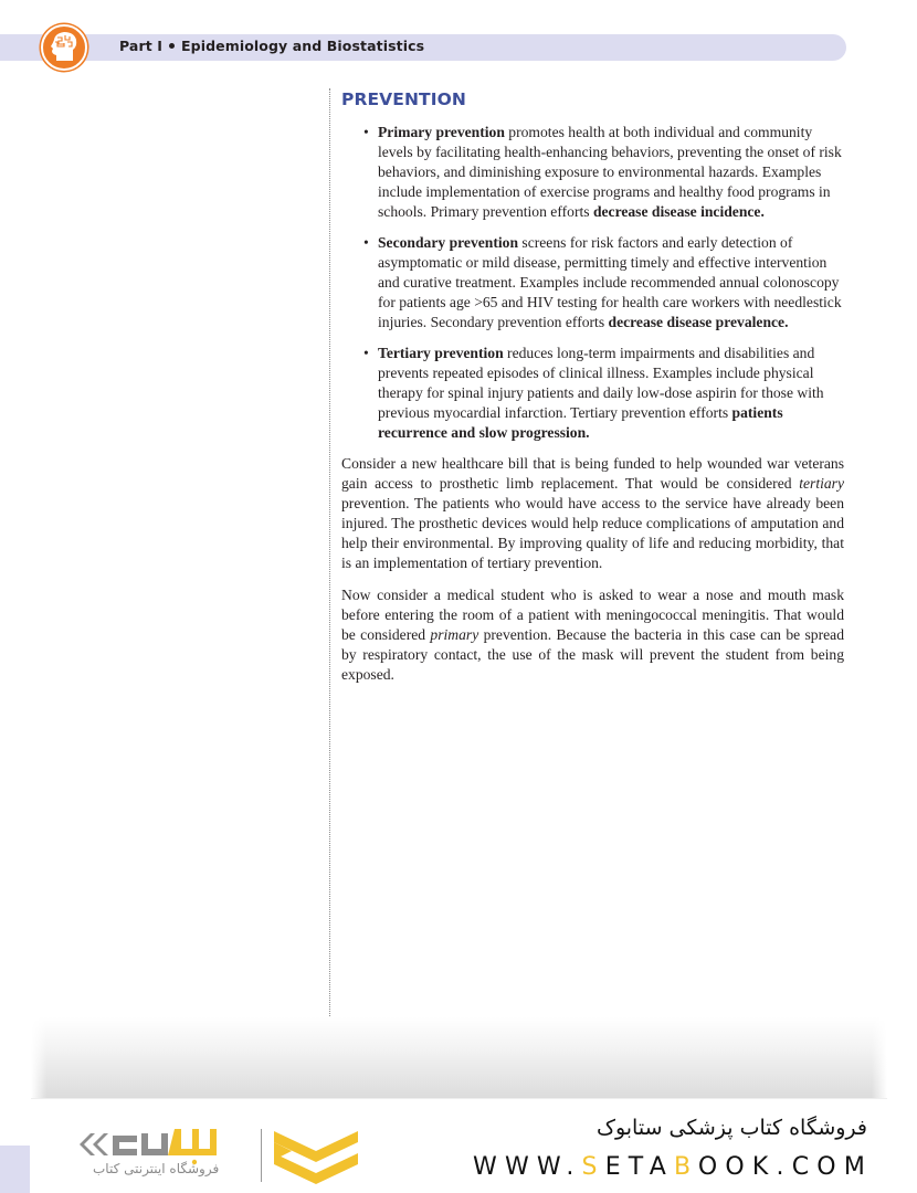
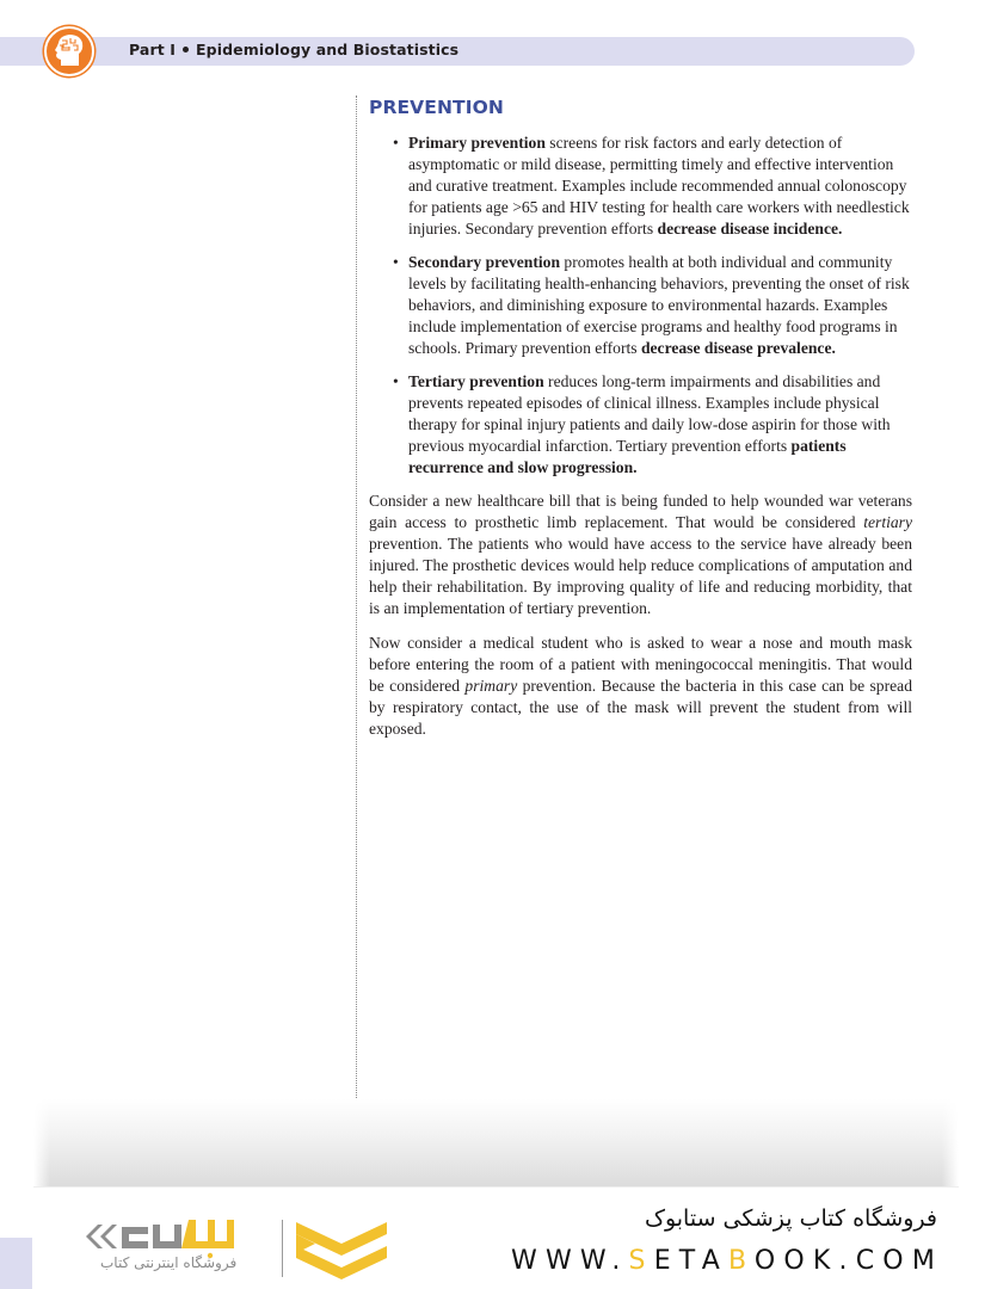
  Part I Epidemiology and Biostatistics
  PREVENTION
  •
- Primary prevention promotes health at both individual and commu­nity levels by facilitating health-enhancing behaviors, preventing the onset of risk behaviors, and diminishing exposure to environmental hazards. Examples include implementation of exercise programs and healthy food programs in schools. Primary prevention efforts decrease disease incidence.
+ Primary prevention screens for risk factors and early detection of asymptomatic or mild disease, permitting timely and effective intervention and curative treatment. Examples include recommended annual colonoscopy for patients age >65 and HIV testing for health care workers with needlestick injuries. Secondary prevention efforts decrease disease incidence.
  •
- Secondary prevention screens for risk factors and early detection of asymptomatic or mild disease, permitting timely and effective intervention and curative treatment. Examples include recommended annual colonoscopy for patients age >65 and HIV testing for health care workers with needlestick injuries. Secondary prevention efforts decrease disease prevalence.
+ Secondary prevention promotes health at both individual and commu­nity levels by facilitating health-enhancing behaviors, preventing the onset of risk behaviors, and diminishing exposure to environmental hazards. Examples include implementation of exercise programs and healthy food programs in schools. Primary prevention efforts decrease disease prevalence.
  •
  Tertiary prevention reduces long-term impairments and disabilities and prevents repeated episodes of clinical illness. Examples include physical therapy for spinal injury patients and daily low-dose aspirin for those with previous myocardial infarction. Tertiary prevention efforts patients recurrence and slow progression.
- Consider a new healthcare bill that is being funded to help wounded war veter­ans gain access to prosthetic limb replacement. That would be considered ter­tiary prevention. The patients who would have access to the service have already been injured. The prosthetic devices would help reduce complications of ampu­tation and help their environmental. By improving quality of life and reducing morbidity, that is an implementation of tertiary prevention.
+ Consider a new healthcare bill that is being funded to help wounded war veter­ans gain access to prosthetic limb replacement. That would be considered ter­tiary prevention. The patients who would have access to the service have already been injured. The prosthetic devices would help reduce complications of ampu­tation and help their rehabilitation. By improving quality of life and reducing morbidity, that is an implementation of tertiary prevention.
- Now consider a medical student who is asked to wear a nose and mouth mask before entering the room of a patient with meningococcal meningitis. That would be considered primary prevention. Because the bacteria in this case can be spread by respiratory contact, the use of the mask will prevent the student from being exposed.
+ Now consider a medical student who is asked to wear a nose and mouth mask before entering the room of a patient with meningococcal meningitis. That would be considered primary prevention. Because the bacteria in this case can be spread by respiratory contact, the use of the mask will prevent the student from will exposed.
  فروشگاه اینترنتی کتاب
  فروشگاه کتاب پزشکی ستابوک
  WWW.SETABOOK.COM
